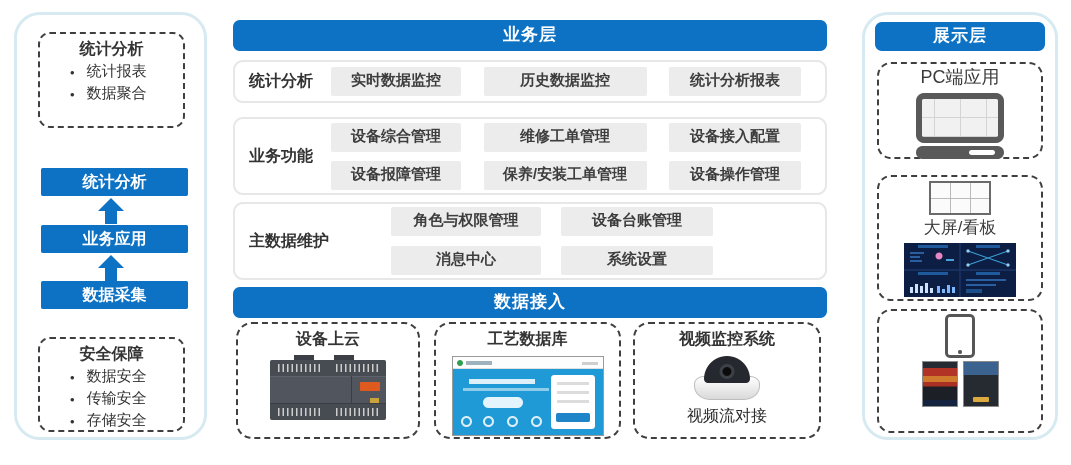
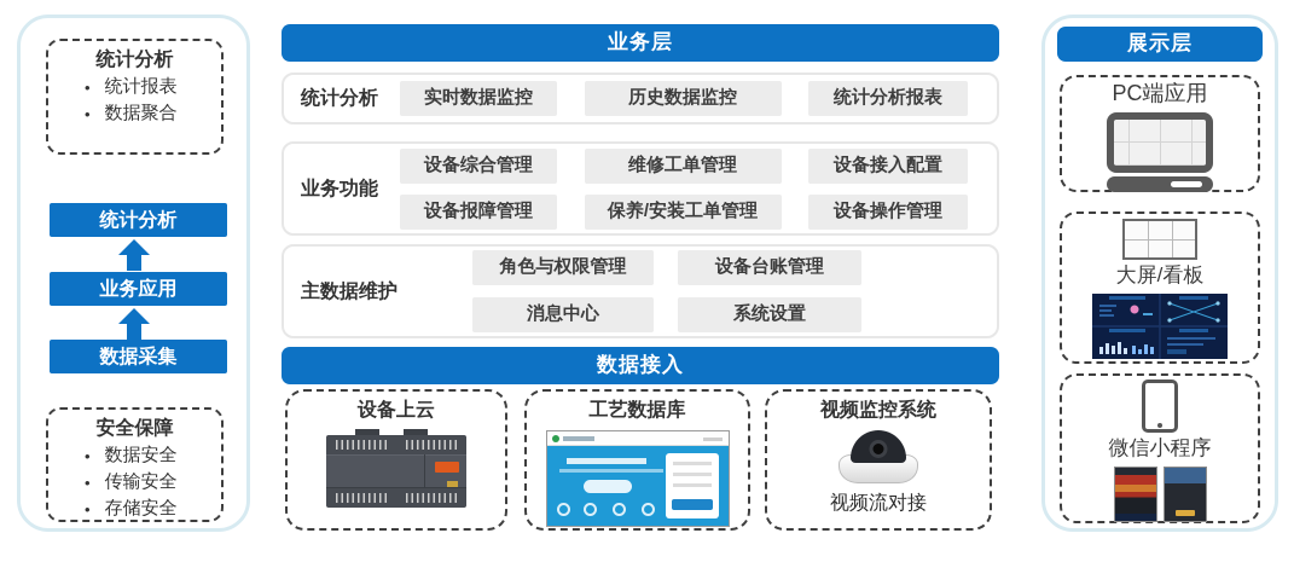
  统计分析
  •
  统计报表
  •
  数据聚合
  统计分析
  业务应用
  数据采集
  安全保障
  •
  数据安全
  •
  传输安全
  •
  存储安全
  业务层
  统计分析
  实时数据监控
  历史数据监控
  统计分析报表
  业务功能
  设备综合管理
  维修工单管理
  设备接入配置
  设备报障管理
  保养/安装工单管理
  设备操作管理
  主数据维护
  角色与权限管理
  设备台账管理
  消息中心
  系统设置
  数据接入
  设备上云
  工艺数据库
  视频监控系统
  视频流对接
  展示层
  PC端应用
  大屏/看板
+ 微信小程序
